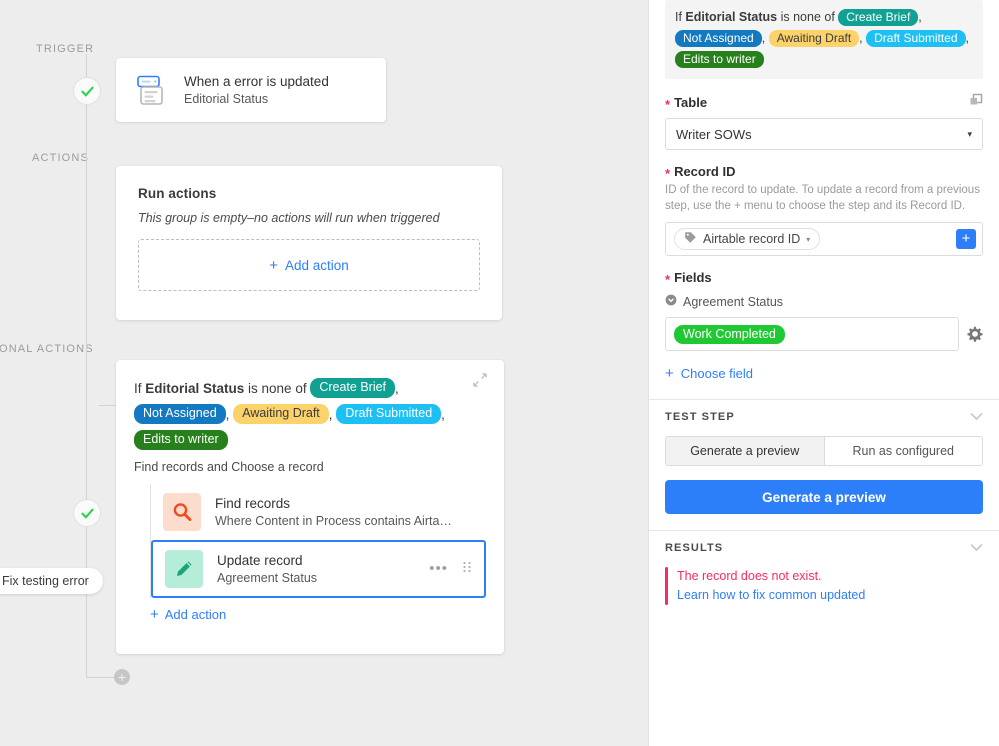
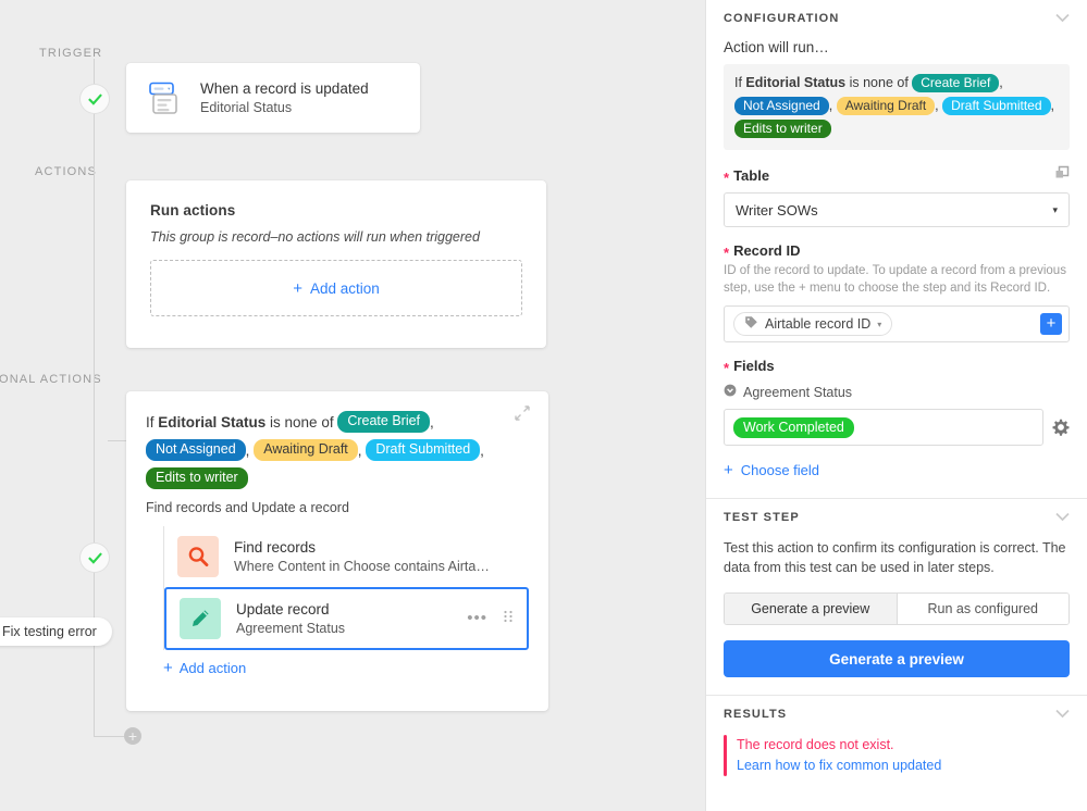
  TRIGGER
  ACTIONS
  ONAL ACTIONS
  +
- When a error is updated
+ When a record is updated
  Editorial Status
  Run actions
- This group is empty–no actions will run when triggered
+ This group is record–no actions will run when triggered
  +
  Add action
  If Editorial Status is none of Create Brief , Not Assigned , Awaiting Draft , Draft Submitted , Edits to writer
- Find records and Choose a record
+ Find records and Update a record
  Find records
- Where Content in Process contains Airta…
+ Where Content in Choose contains Airta…
  Update record
  Agreement Status
  •••
  +
  Add action
  Fix testing error
+ CONFIGURATION
+ Action will run…
  If Editorial Status is none of Create Brief , Not Assigned , Awaiting Draft , Draft Submitted , Edits to writer
  *
  Table
  Writer SOWs
  ▾
  *
  Record ID
  ID of the record to update. To update a record from a previous step, use the + menu to choose the step and its Record ID.
  Airtable record ID
  ▾
  +
  *
  Fields
  Agreement Status
  Work Completed
  +
  Choose field
  TEST STEP
+ Test this action to confirm its configuration is correct. The data from this test can be used in later steps.
  Generate a preview
  Run as configured
  Generate a preview
  RESULTS
  The record does not exist.
  Learn how to fix common updated
